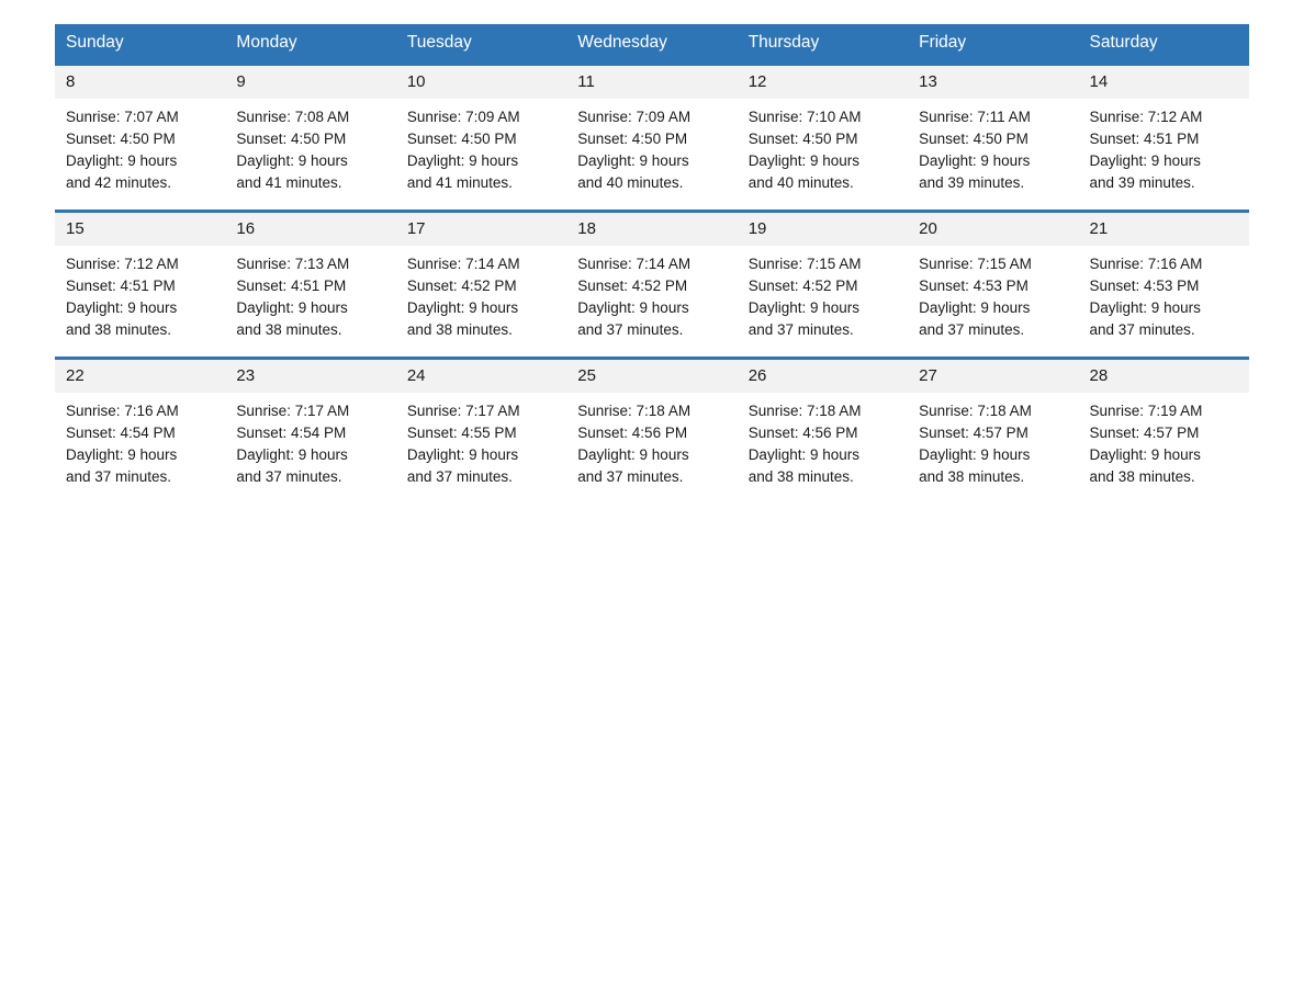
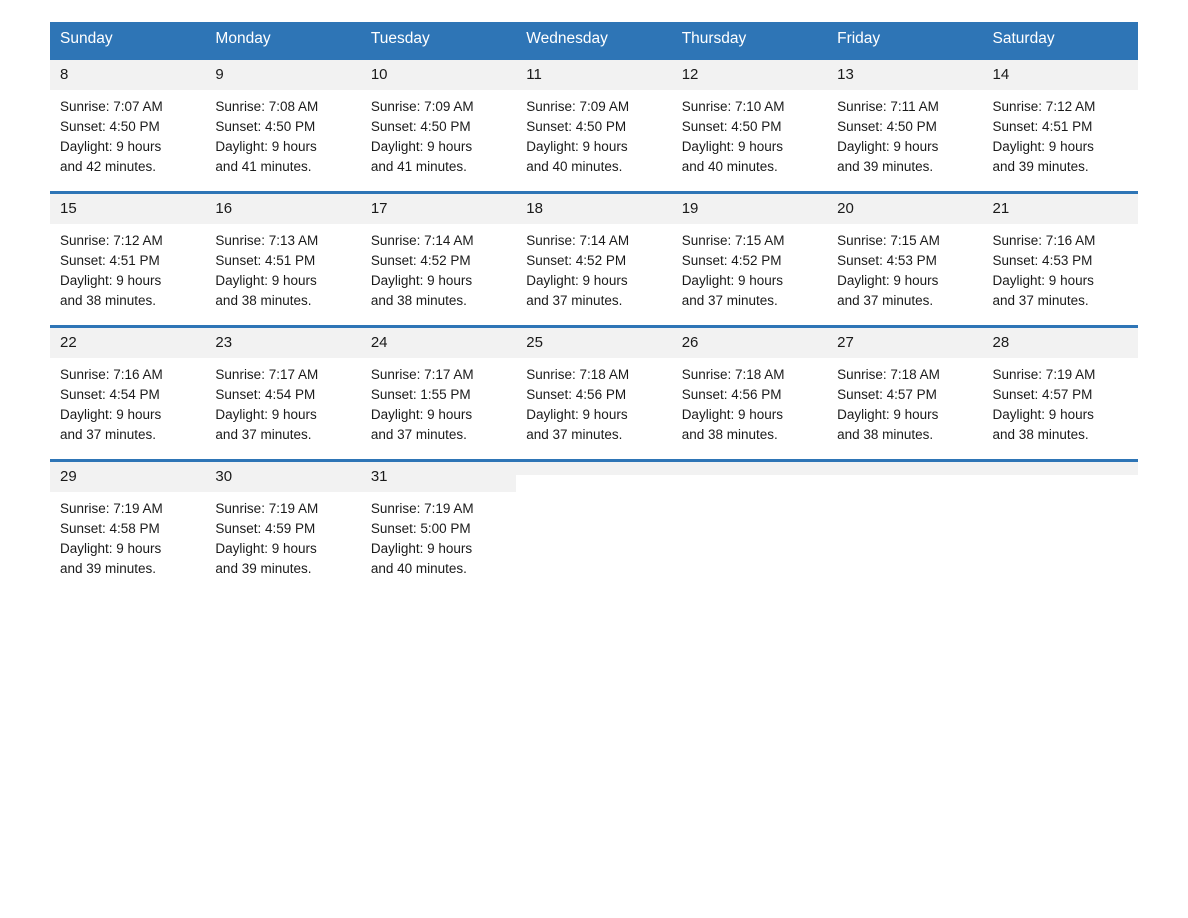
  Sunday	Monday	Tuesday	Wednesday	Thursday	Friday	Saturday
  8Sunrise: 7:07 AMSunset: 4:50 PMDaylight: 9 hoursand 42 minutes.	9Sunrise: 7:08 AMSunset: 4:50 PMDaylight: 9 hoursand 41 minutes.	10Sunrise: 7:09 AMSunset: 4:50 PMDaylight: 9 hoursand 41 minutes.	11Sunrise: 7:09 AMSunset: 4:50 PMDaylight: 9 hoursand 40 minutes.	12Sunrise: 7:10 AMSunset: 4:50 PMDaylight: 9 hoursand 40 minutes.	13Sunrise: 7:11 AMSunset: 4:50 PMDaylight: 9 hoursand 39 minutes.	14Sunrise: 7:12 AMSunset: 4:51 PMDaylight: 9 hoursand 39 minutes.
  15Sunrise: 7:12 AMSunset: 4:51 PMDaylight: 9 hoursand 38 minutes.	16Sunrise: 7:13 AMSunset: 4:51 PMDaylight: 9 hoursand 38 minutes.	17Sunrise: 7:14 AMSunset: 4:52 PMDaylight: 9 hoursand 38 minutes.	18Sunrise: 7:14 AMSunset: 4:52 PMDaylight: 9 hoursand 37 minutes.	19Sunrise: 7:15 AMSunset: 4:52 PMDaylight: 9 hoursand 37 minutes.	20Sunrise: 7:15 AMSunset: 4:53 PMDaylight: 9 hoursand 37 minutes.	21Sunrise: 7:16 AMSunset: 4:53 PMDaylight: 9 hoursand 37 minutes.
- 22Sunrise: 7:16 AMSunset: 4:54 PMDaylight: 9 hoursand 37 minutes.	23Sunrise: 7:17 AMSunset: 4:54 PMDaylight: 9 hoursand 37 minutes.	24Sunrise: 7:17 AMSunset: 4:55 PMDaylight: 9 hoursand 37 minutes.	25Sunrise: 7:18 AMSunset: 4:56 PMDaylight: 9 hoursand 37 minutes.	26Sunrise: 7:18 AMSunset: 4:56 PMDaylight: 9 hoursand 38 minutes.	27Sunrise: 7:18 AMSunset: 4:57 PMDaylight: 9 hoursand 38 minutes.	28Sunrise: 7:19 AMSunset: 4:57 PMDaylight: 9 hoursand 38 minutes.
+ 22Sunrise: 7:16 AMSunset: 4:54 PMDaylight: 9 hoursand 37 minutes.	23Sunrise: 7:17 AMSunset: 4:54 PMDaylight: 9 hoursand 37 minutes.	24Sunrise: 7:17 AMSunset: 1:55 PMDaylight: 9 hoursand 37 minutes.	25Sunrise: 7:18 AMSunset: 4:56 PMDaylight: 9 hoursand 37 minutes.	26Sunrise: 7:18 AMSunset: 4:56 PMDaylight: 9 hoursand 38 minutes.	27Sunrise: 7:18 AMSunset: 4:57 PMDaylight: 9 hoursand 38 minutes.	28Sunrise: 7:19 AMSunset: 4:57 PMDaylight: 9 hoursand 38 minutes.
+ 29Sunrise: 7:19 AMSunset: 4:58 PMDaylight: 9 hoursand 39 minutes.	30Sunrise: 7:19 AMSunset: 4:59 PMDaylight: 9 hoursand 39 minutes.	31Sunrise: 7:19 AMSunset: 5:00 PMDaylight: 9 hoursand 40 minutes.
